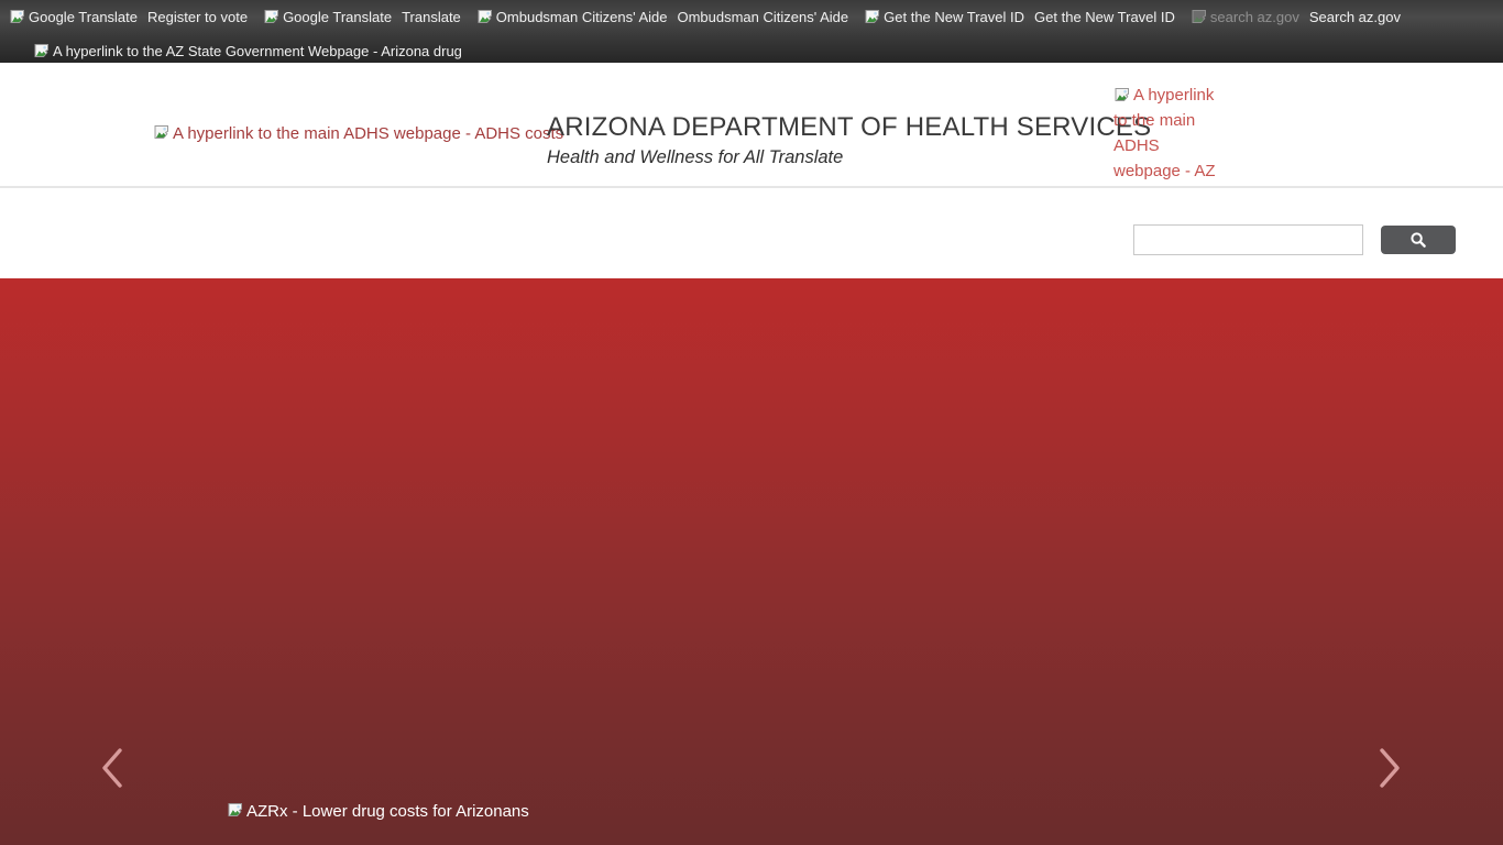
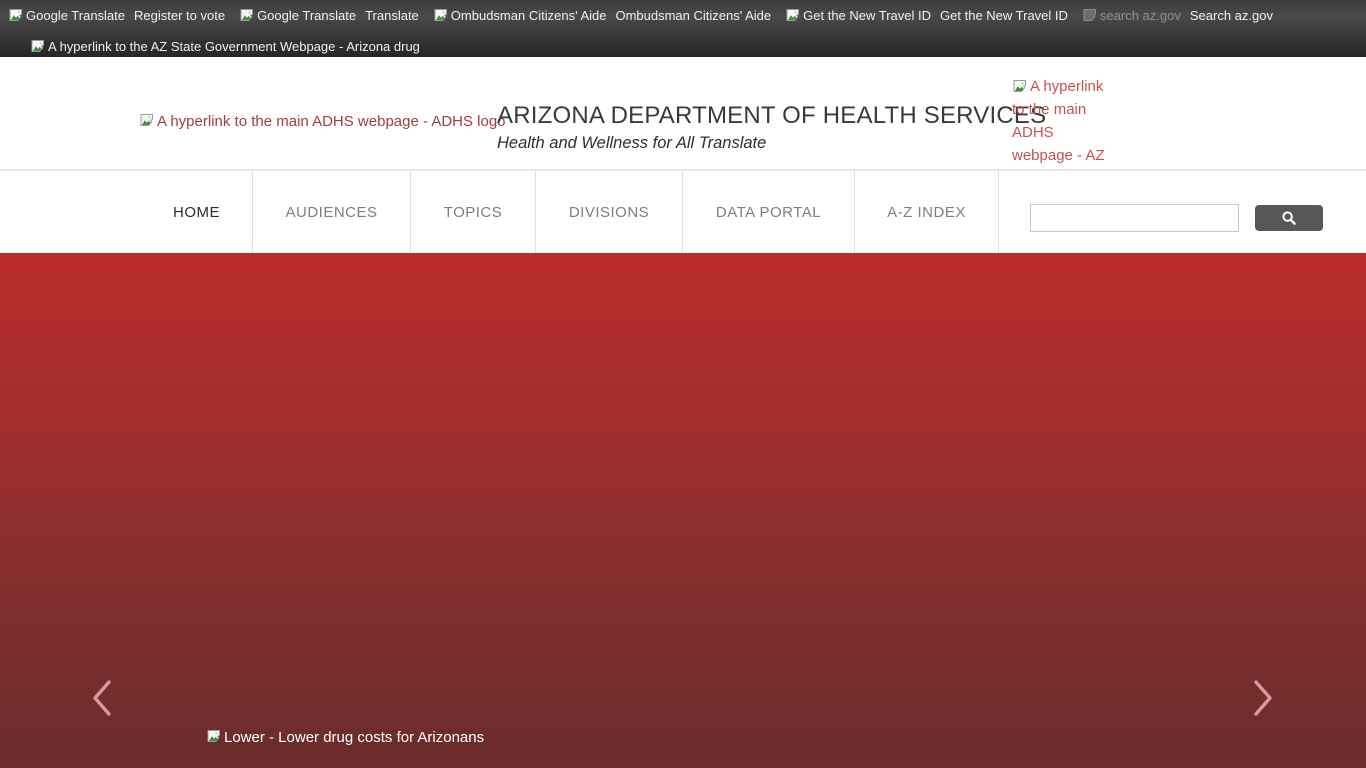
  Google Translate
  Register to vote
  Google Translate
  Translate
  Ombudsman Citizens' Aide
  Ombudsman Citizens' Aide
  Get the New Travel ID
  Get the New Travel ID
  search az.gov
  Search az.gov
  A hyperlink to the AZ State Government Webpage - Arizona drug
- A hyperlink to the main ADHS webpage - ADHS costs
+ A hyperlink to the main ADHS webpage - ADHS logo
  ARIZONA DEPARTMENT OF HEALTH SERVICES
  Health and Wellness for All Translate
  A hyperlink to the main ADHS webpage - AZ
+ HOME
+ AUDIENCES
+ TOPICS
+ DIVISIONS
+ DATA PORTAL
+ A-Z INDEX
- AZRx - Lower drug costs for Arizonans
+ Lower - Lower drug costs for Arizonans
